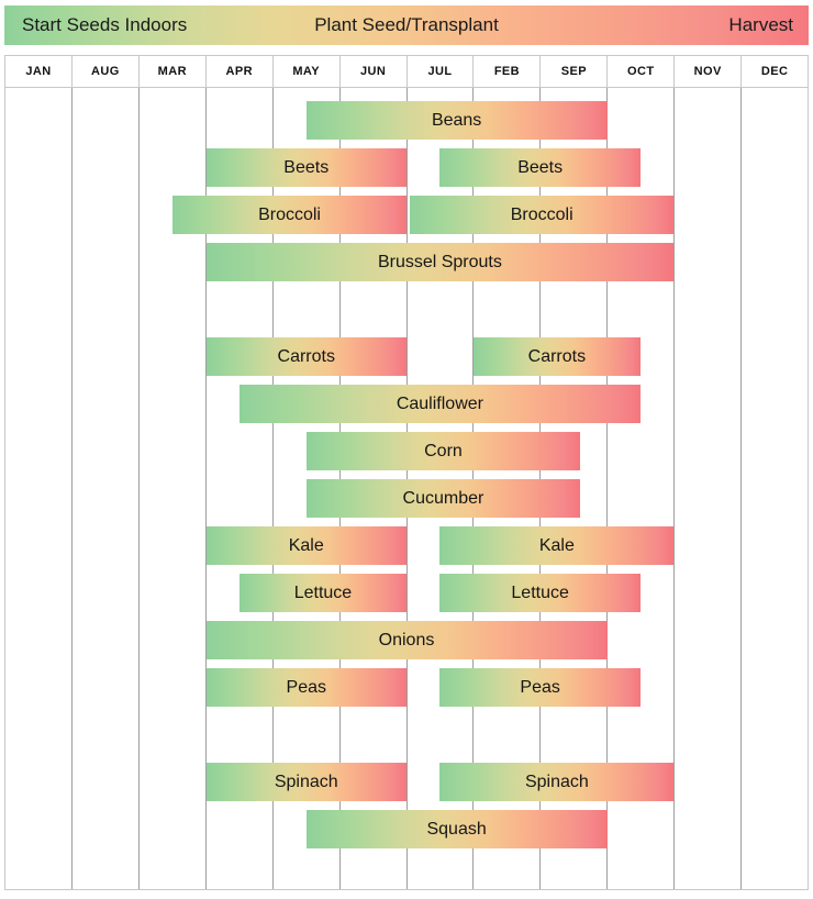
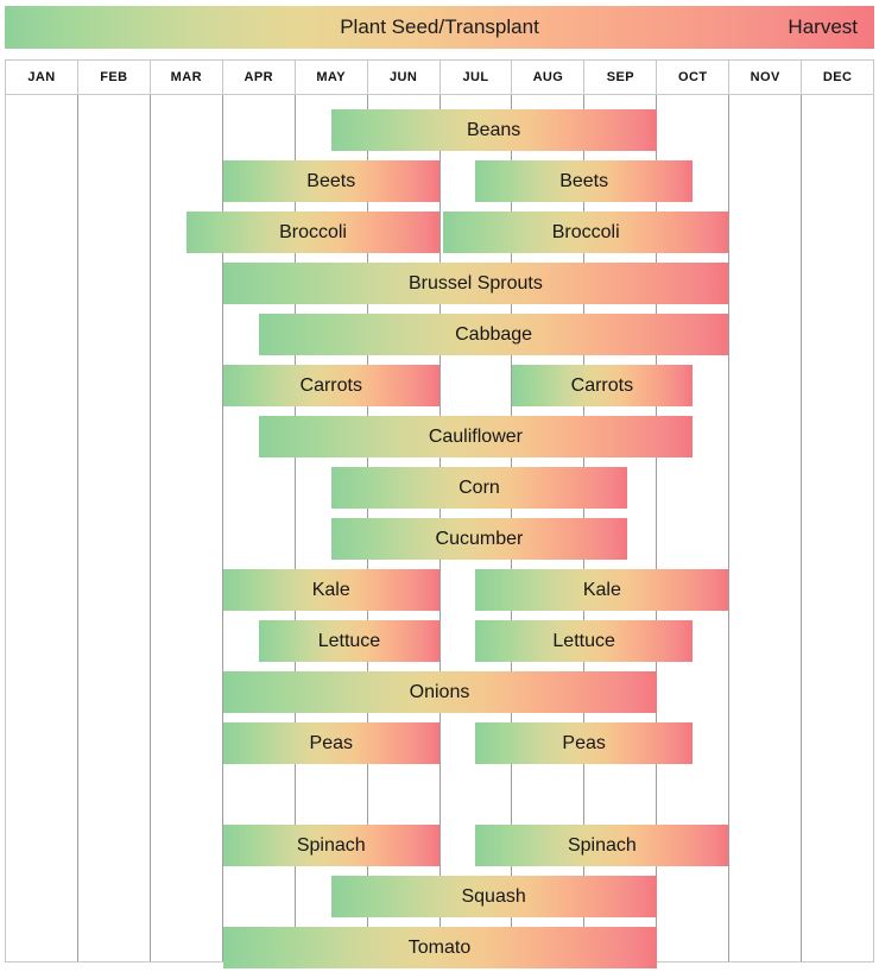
- Start Seeds Indoors
  Plant Seed/Transplant
  Harvest
  JAN
- AUG
+ FEB
  MAR
  APR
  MAY
  JUN
  JUL
- FEB
+ AUG
  SEP
  OCT
  NOV
  DEC
  Beans
  Beets
  Beets
  Broccoli
  Broccoli
  Brussel Sprouts
+ Cabbage
  Carrots
  Carrots
  Cauliflower
  Corn
  Cucumber
  Kale
  Kale
  Lettuce
  Lettuce
  Onions
  Peas
  Peas
  Spinach
  Spinach
  Squash
+ Tomato
